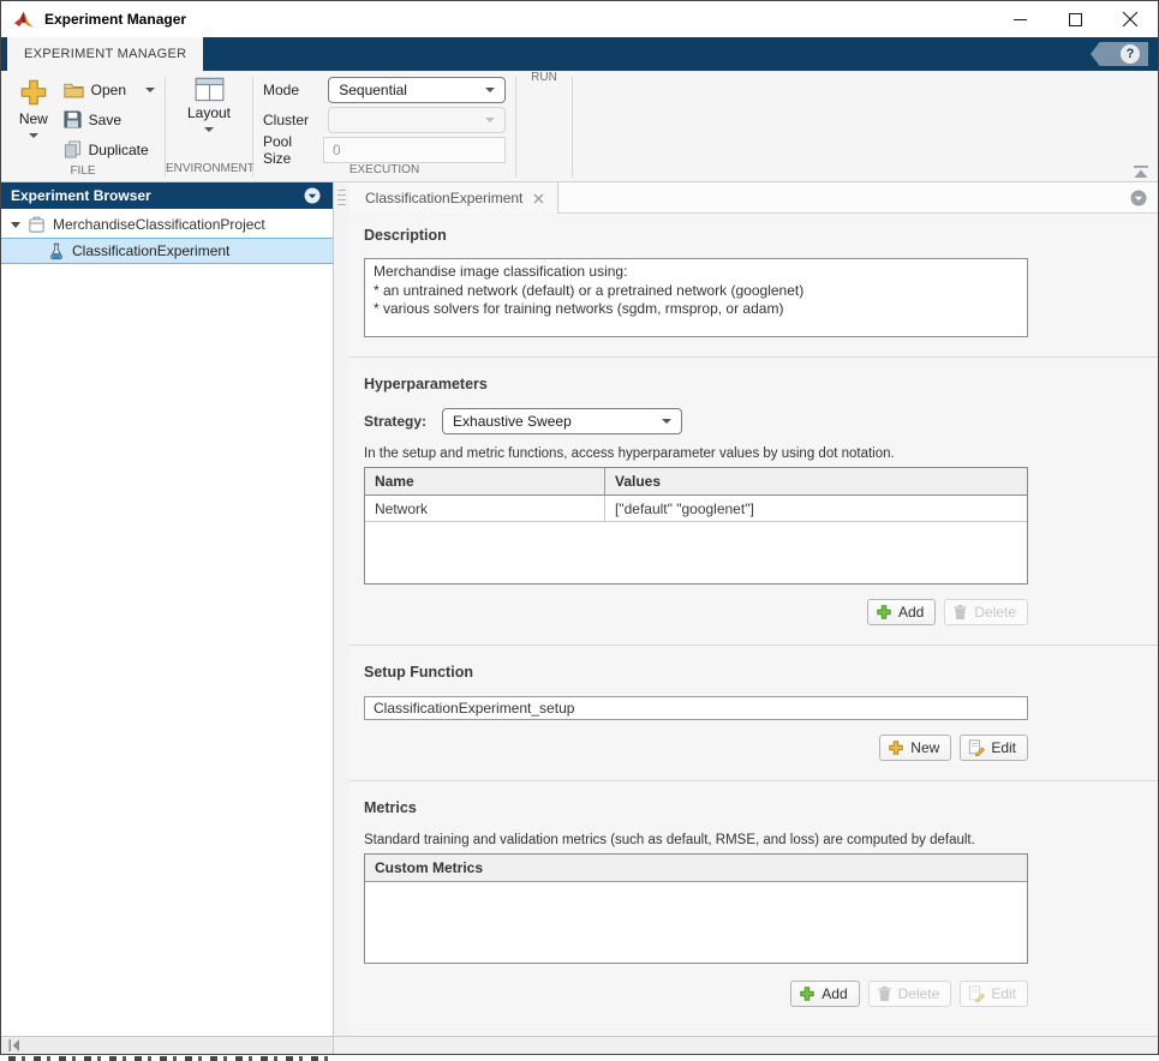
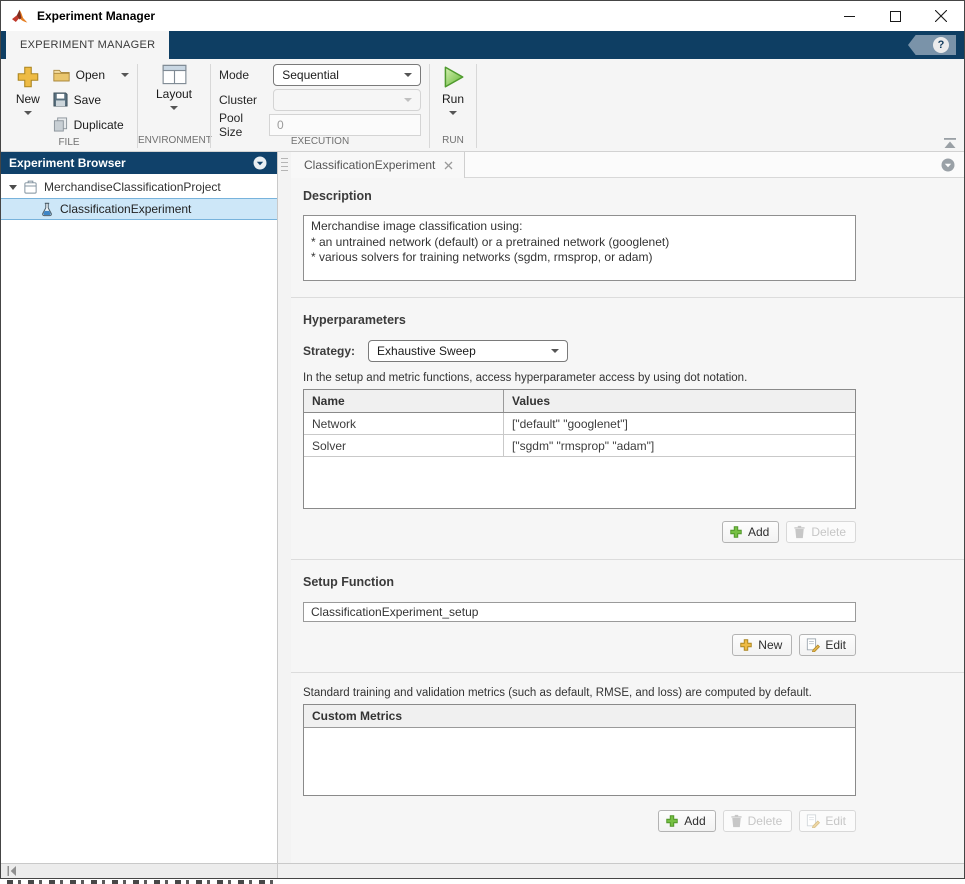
  Experiment Manager
  EXPERIMENT MANAGER
  ?
  New
  Open
  Save
  Duplicate
  FILE
  Layout
  ENVIRONMENT
  Mode
  Sequential
  Cluster
  Pool Size
  0
  EXECUTION
+ Run
  RUN
  Experiment Browser
  MerchandiseClassificationProject
  ClassificationExperiment
  ClassificationExperiment
  Description
  Merchandise image classification using:
  * an untrained network (default) or a pretrained network (googlenet)
  * various solvers for training networks (sgdm, rmsprop, or adam)
  Hyperparameters
  Strategy:
  Exhaustive Sweep
- In the setup and metric functions, access hyperparameter values by using dot notation.
+ In the setup and metric functions, access hyperparameter access by using dot notation.
  Name
  Values
  Network
  ["default" "googlenet"]
+ Solver
+ ["sgdm" "rmsprop" "adam"]
  Add
  Delete
  Setup Function
  ClassificationExperiment_setup
  New
  Edit
- Metrics
  Standard training and validation metrics (such as default, RMSE, and loss) are computed by default.
  Custom Metrics
  Add
  Delete
  Edit
